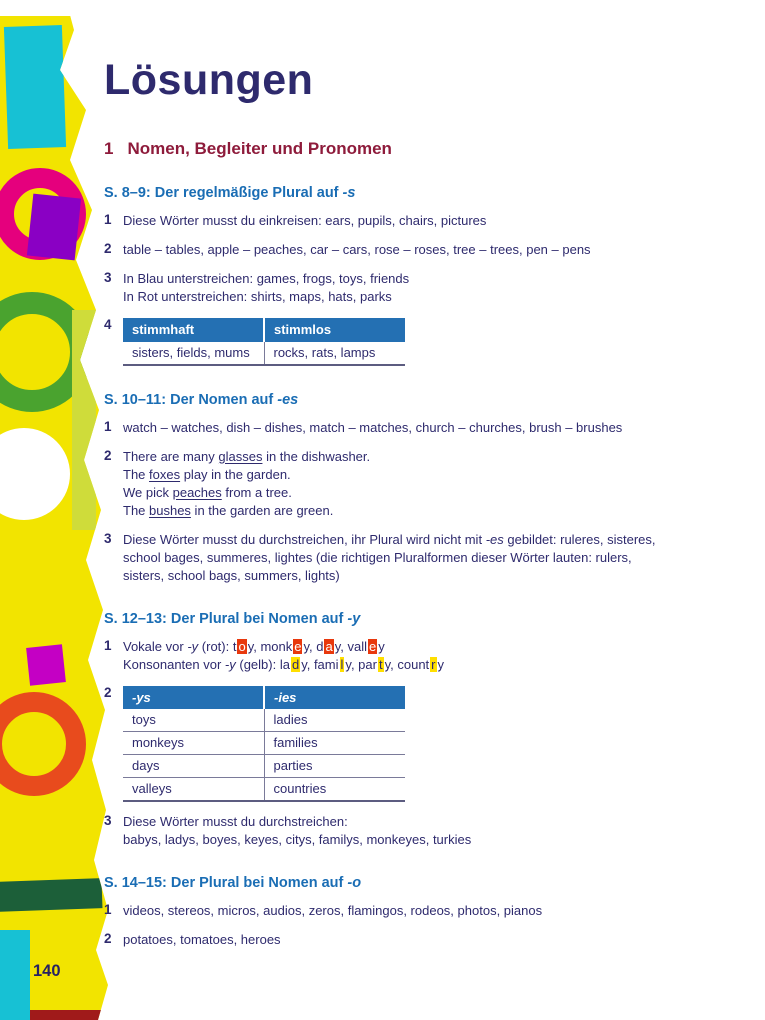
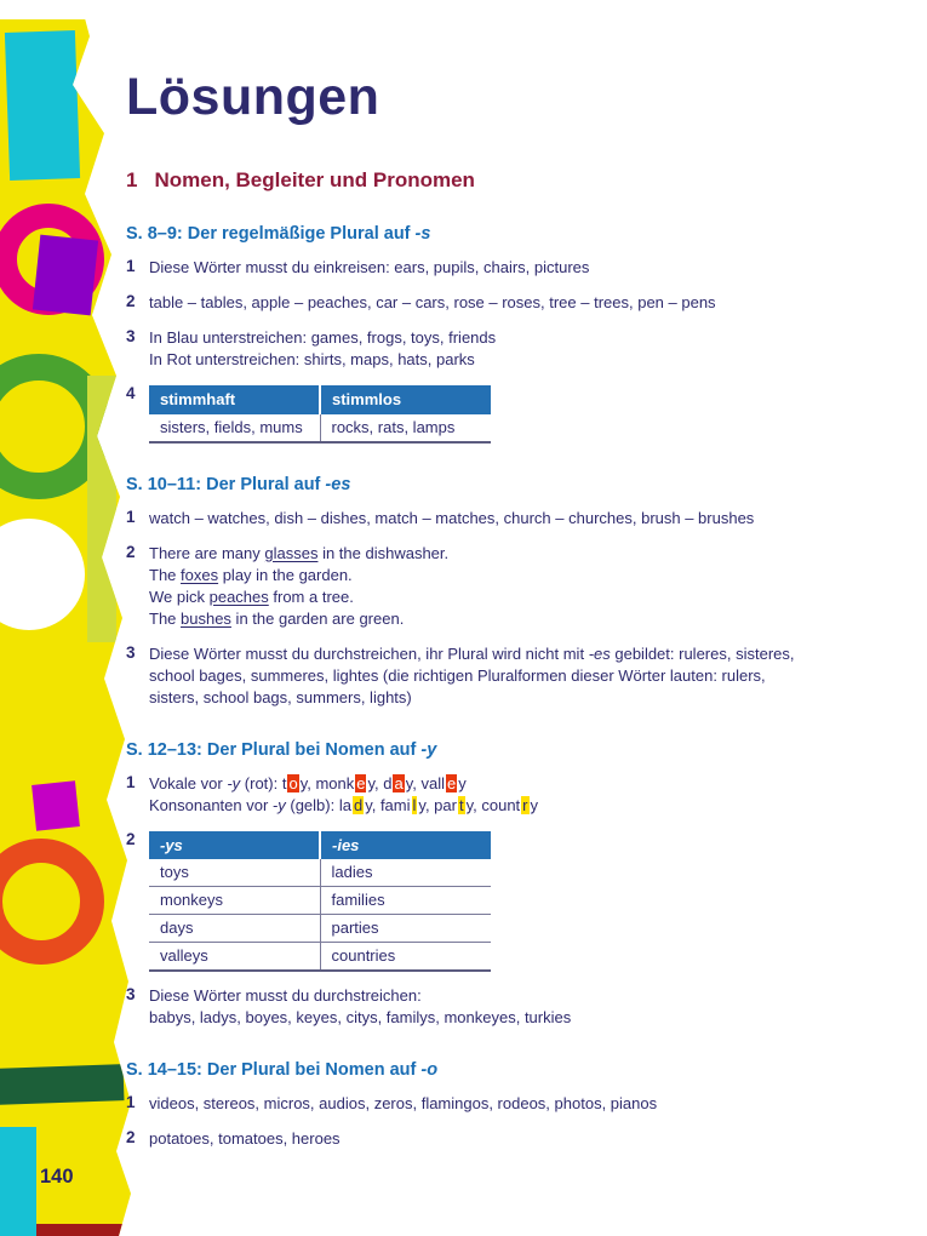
  140
  Lösungen
  1 Nomen, Begleiter und Pronomen
  S. 8–9: Der regelmäßige Plural auf -s
  1
  Diese Wörter musst du einkreisen: ears, pupils, chairs, pictures
  2
  table – tables, apple – peaches, car – cars, rose – roses, tree – trees, pen – pens
  3
  In Blau unterstreichen: games, frogs, toys, friends
  In Rot unterstreichen: shirts, maps, hats, parks
  4
  stimmhaft	stimmlos
  sisters, fields, mums	rocks, rats, lamps
- S. 10–11: Der Nomen auf -es
+ S. 10–11: Der Plural auf -es
  1
  watch – watches, dish – dishes, match – matches, church – churches, brush – brushes
  2
  There are many glasses in the dishwasher.
  The foxes play in the garden.
  We pick peaches from a tree.
  The bushes in the garden are green.
  3
  Diese Wörter musst du durchstreichen, ihr Plural wird nicht mit -es gebildet: ruleres, sisteres, school bages, summeres, lightes (die richtigen Pluralformen dieser Wörter lauten: rulers, sisters, school bags, summers, lights)
  S. 12–13: Der Plural bei Nomen auf -y
  1
  Vokale vor -y (rot): t o y, monk e y, d a y, vall e y
  Konsonanten vor -y (gelb): la d y, fami l y, par t y, count r y
  2
  -ys	-ies
  toys	ladies
  monkeys	families
  days	parties
  valleys	countries
  3
  Diese Wörter musst du durchstreichen:
  babys, ladys, boyes, keyes, citys, familys, monkeyes, turkies
  S. 14–15: Der Plural bei Nomen auf -o
  1
  videos, stereos, micros, audios, zeros, flamingos, rodeos, photos, pianos
  2
  potatoes, tomatoes, heroes
